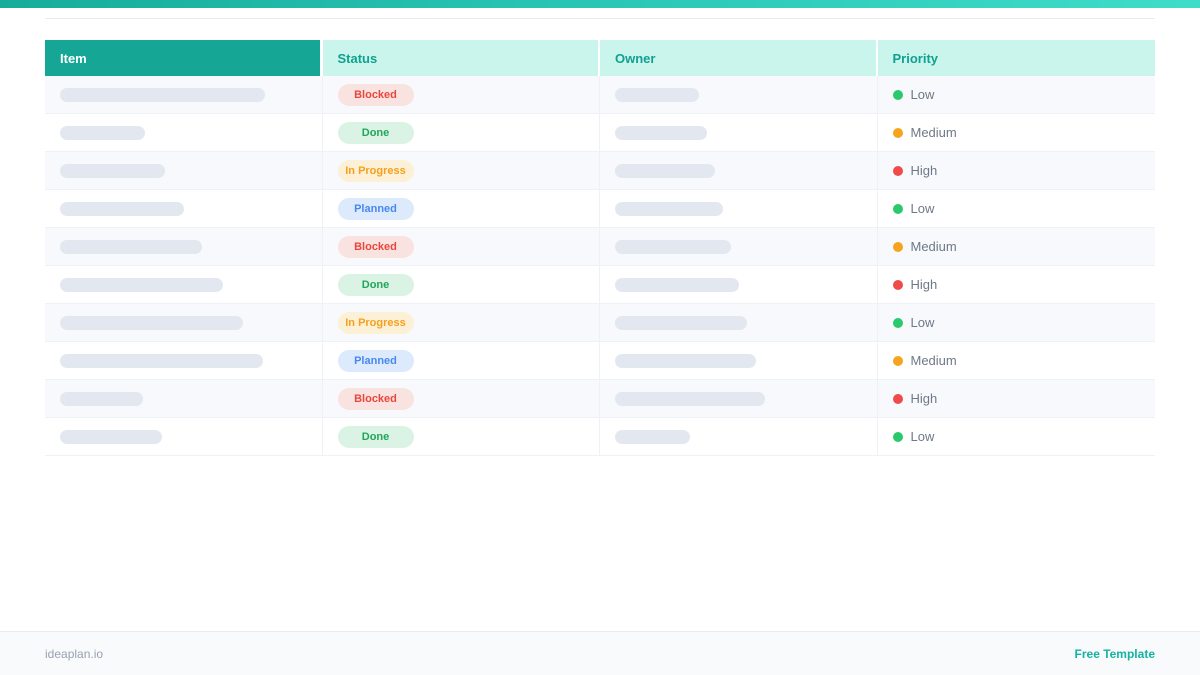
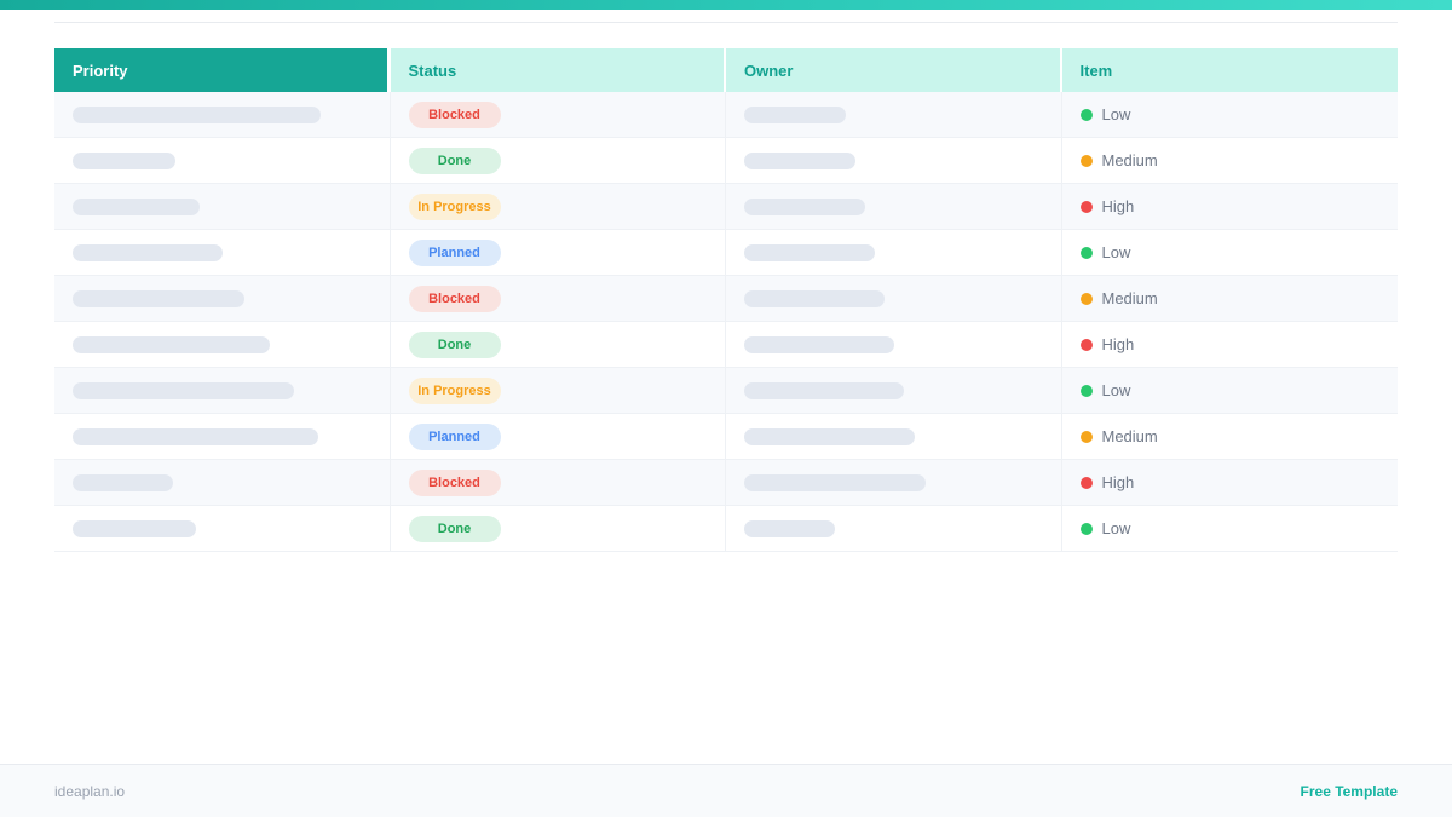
- Item
+ Priority
  Status
  Owner
- Priority
+ Item
  Blocked
  Low
  Done
  Medium
  In Progress
  High
  Planned
  Low
  Blocked
  Medium
  Done
  High
  In Progress
  Low
  Planned
  Medium
  Blocked
  High
  Done
  Low
  ideaplan.io
  Free Template
